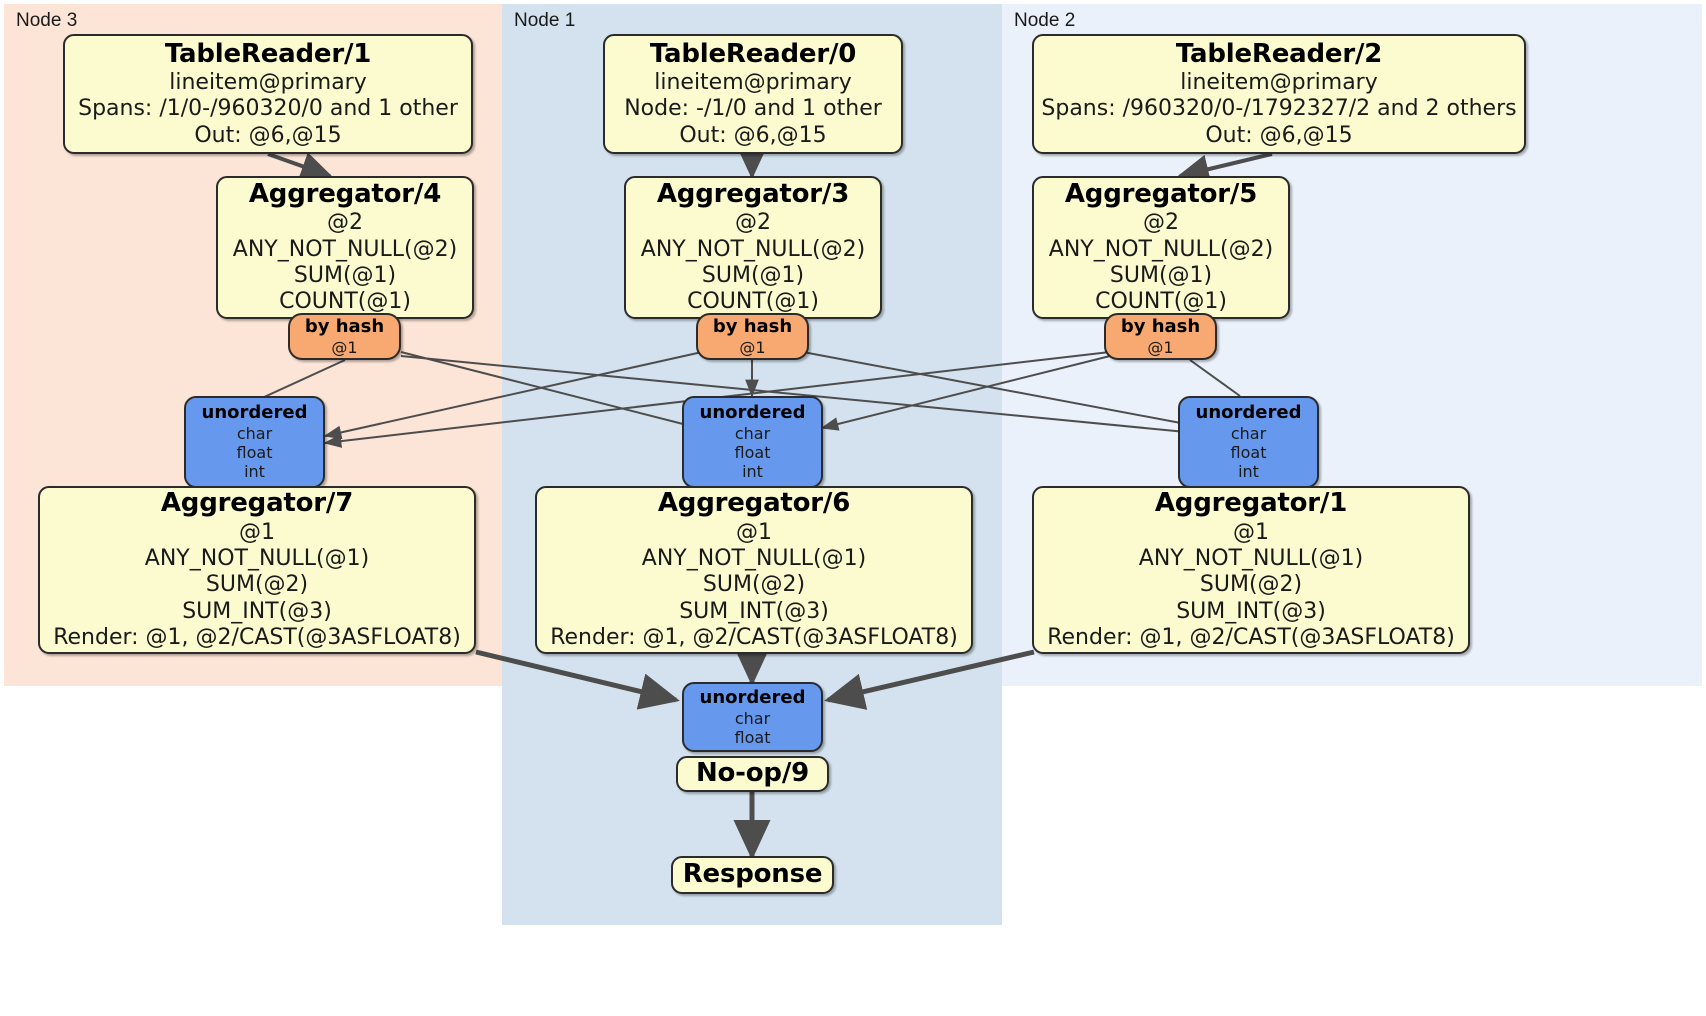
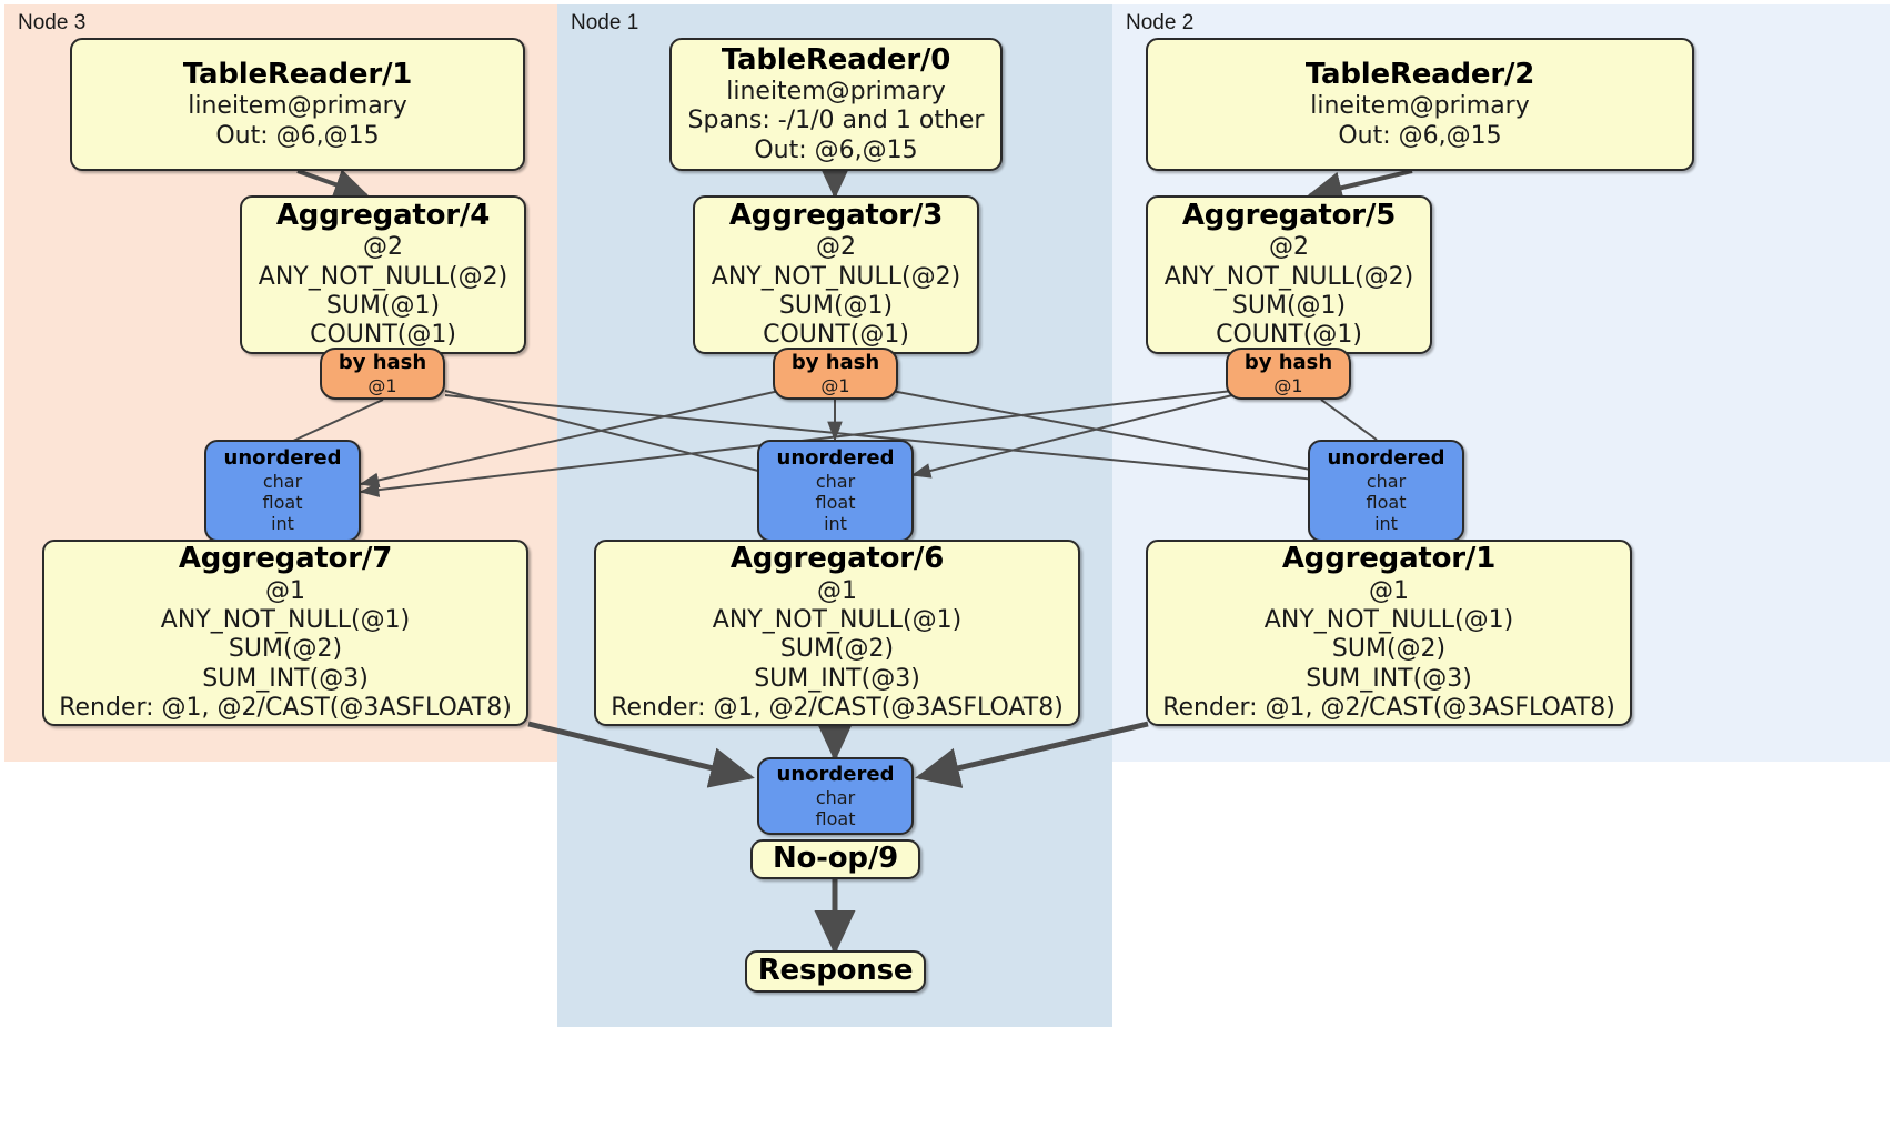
  Node 3
  Node 1
  Node 2
  TableReader/1
  lineitem@primary
- Spans: /1/0-/960320/0 and 1 other
  Out: @6,@15
  TableReader/0
  lineitem@primary
- Node: -/1/0 and 1 other
+ Spans: -/1/0 and 1 other
  Out: @6,@15
  TableReader/2
  lineitem@primary
- Spans: /960320/0-/1792327/2 and 2 others
  Out: @6,@15
  Aggregator/4
  @2
  ANY_NOT_NULL(@2)
  SUM(@1)
  COUNT(@1)
  Aggregator/3
  @2
  ANY_NOT_NULL(@2)
  SUM(@1)
  COUNT(@1)
  Aggregator/5
  @2
  ANY_NOT_NULL(@2)
  SUM(@1)
  COUNT(@1)
  by hash
  @1
  by hash
  @1
  by hash
  @1
  unordered
  char
  float
  int
  unordered
  char
  float
  int
  unordered
  char
  float
  int
  Aggregator/7
  @1
  ANY_NOT_NULL(@1)
  SUM(@2)
  SUM_INT(@3)
  Render: @1, @2/CAST(@3ASFLOAT8)
  Aggregator/6
  @1
  ANY_NOT_NULL(@1)
  SUM(@2)
  SUM_INT(@3)
  Render: @1, @2/CAST(@3ASFLOAT8)
  Aggregator/1
  @1
  ANY_NOT_NULL(@1)
  SUM(@2)
  SUM_INT(@3)
  Render: @1, @2/CAST(@3ASFLOAT8)
  unordered
  char
  float
  No-op/9
  Response
